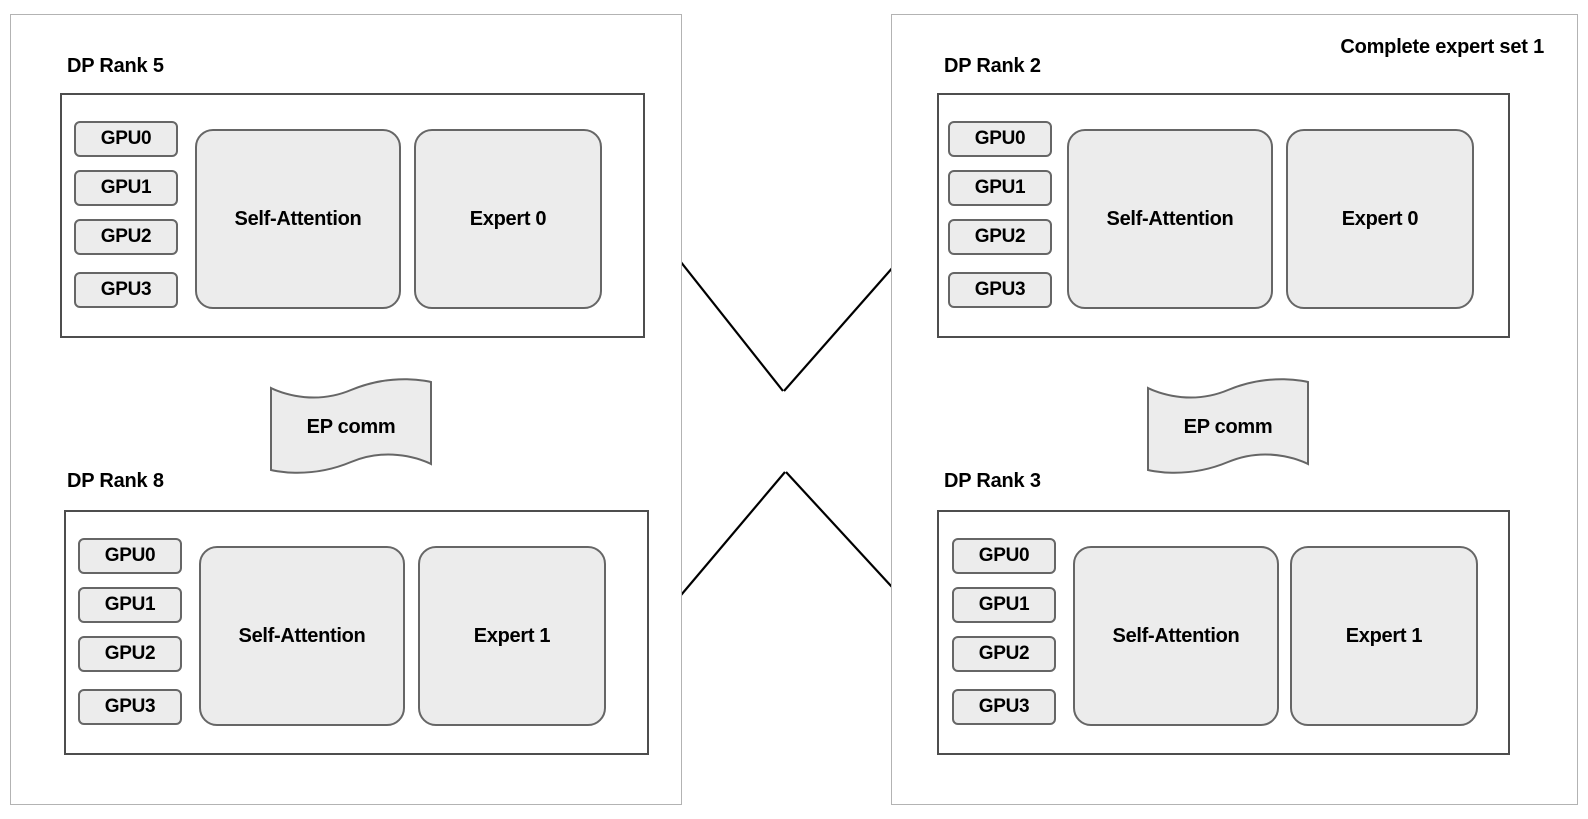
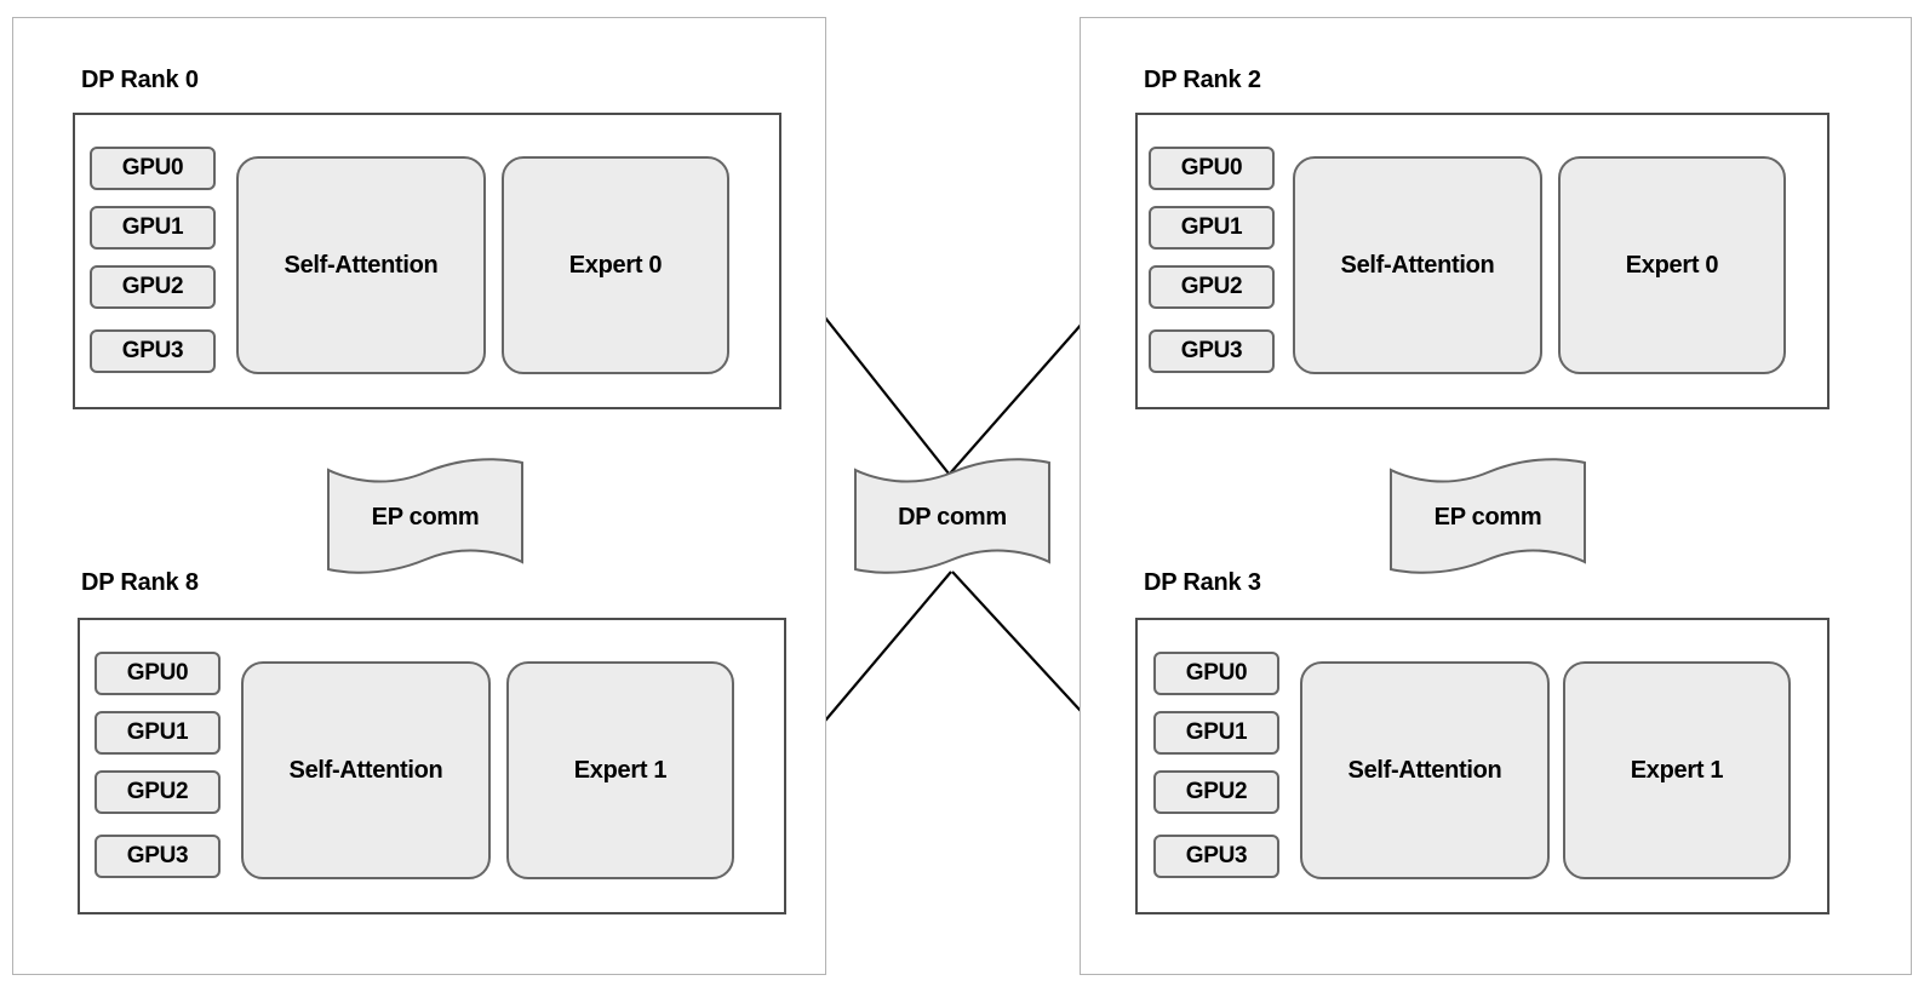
- DP Rank 5
+ DP Rank 0
  GPU0
  GPU1
  GPU2
  GPU3
  Self-Attention
  Expert 0
  EP comm
  DP Rank 8
  GPU0
  GPU1
  GPU2
  GPU3
  Self-Attention
  Expert 1
- Complete expert set 1
  DP Rank 2
  GPU0
  GPU1
  GPU2
  GPU3
  Self-Attention
  Expert 0
  EP comm
  DP Rank 3
  GPU0
  GPU1
  GPU2
  GPU3
  Self-Attention
  Expert 1
+ DP comm
